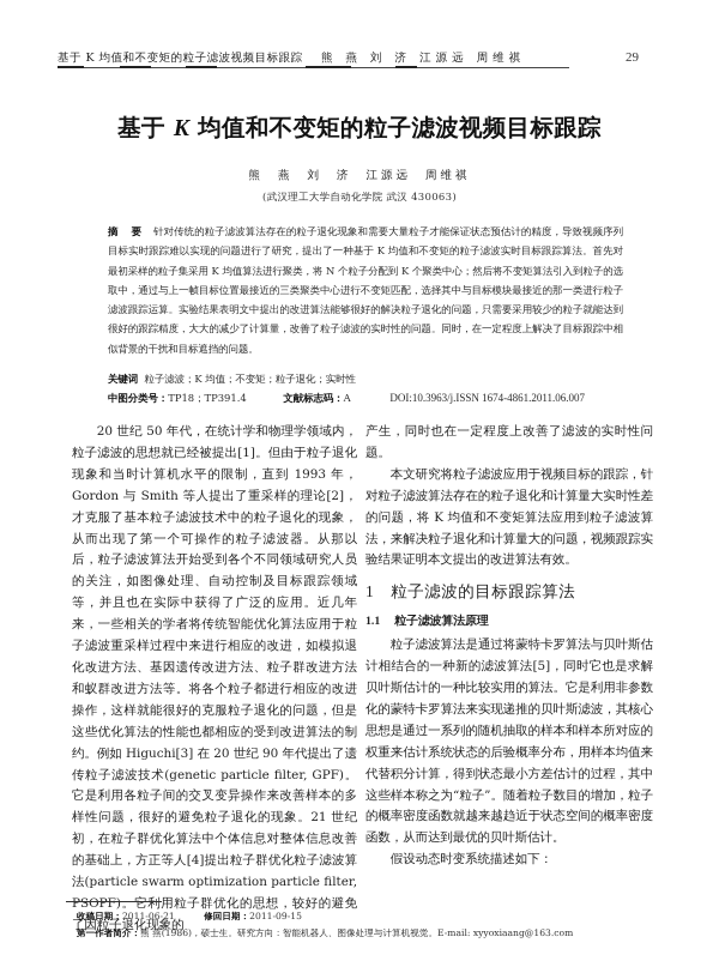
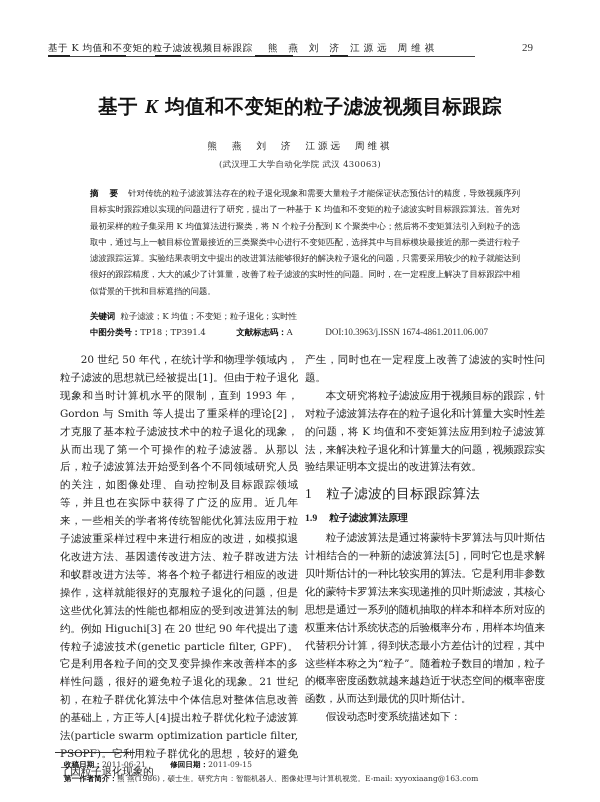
  基于 K 均值和不变矩的粒子滤波视频目标跟踪
  熊 燕 刘 济 江源远 周维祺
  29
  基于 K 均值和不变矩的粒子滤波视频目标跟踪
  熊 燕 刘 济 江源远 周维祺
  (武汉理工大学自动化学院 武汉 430063)
  摘 要 针对传统的粒子滤波算法存在的粒子退化现象和需要大量粒子才能保证状态预估计的精度，导致视频序列目标实时跟踪难以实现的问题进行了研究，提出了一种基于 K 均值和不变矩的粒子滤波实时目标跟踪算法。首先对最初采样的粒子集采用 K 均值算法进行聚类，将 N 个粒子分配到 K 个聚类中心；然后将不变矩算法引入到粒子的选取中，通过与上一帧目标位置最接近的三类聚类中心进行不变矩匹配，选择其中与目标模块最接近的那一类进行粒子滤波跟踪运算。实验结果表明文中提出的改进算法能够很好的解决粒子退化的问题，只需要采用较少的粒子就能达到很好的跟踪精度，大大的减少了计算量，改善了粒子滤波的实时性的问题。同时，在一定程度上解决了目标跟踪中相似背景的干扰和目标遮挡的问题。
  关键词 粒子滤波；K 均值；不变矩；粒子退化；实时性
  中图分类号：TP18；TP391.4 文献标志码：A DOI:10.3963/j.ISSN 1674-4861.2011.06.007
  20 世纪 50 年代，在统计学和物理学领域内，粒子滤波的思想就已经被提出[1]。但由于粒子退化现象和当时计算机水平的限制，直到 1993 年，Gordon 与 Smith 等人提出了重采样的理论[2]，才克服了基本粒子滤波技术中的粒子退化的现象，从而出现了第一个可操作的粒子滤波器。从那以后，粒子滤波算法开始受到各个不同领域研究人员的关注，如图像处理、自动控制及目标跟踪领域等，并且也在实际中获得了广泛的应用。近几年来，一些相关的学者将传统智能优化算法应用于粒子滤波重采样过程中来进行相应的改进，如模拟退化改进方法、基因遗传改进方法、粒子群改进方法和蚁群改进方法等。将各个粒子都进行相应的改进操作，这样就能很好的克服粒子退化的问题，但是这些优化算法的性能也都相应的受到改进算法的制约。例如 Higuchi[3] 在 20 世纪 90 年代提出了遗传粒子滤波技术(genetic particle filter, GPF)。它是利用各粒子间的交叉变异操作来改善样本的多样性问题，很好的避免粒子退化的现象。21 世纪初，在粒子群优化算法中个体信息对整体信息改善的基础上，方正等人[4]提出粒子群优化粒子滤波算法(particle swarm optimization particle filter, PSOPF)。它利用粒子群优化的思想，较好的避免了因粒子退化现象的
  产生，同时也在一定程度上改善了滤波的实时性问题。
  本文研究将粒子滤波应用于视频目标的跟踪，针对粒子滤波算法存在的粒子退化和计算量大实时性差的问题，将 K 均值和不变矩算法应用到粒子滤波算法，来解决粒子退化和计算量大的问题，视频跟踪实验结果证明本文提出的改进算法有效。
  1 粒子滤波的目标跟踪算法
- 1.1 粒子滤波算法原理
+ 1.9 粒子滤波算法原理
  粒子滤波算法是通过将蒙特卡罗算法与贝叶斯估计相结合的一种新的滤波算法[5]，同时它也是求解贝叶斯估计的一种比较实用的算法。它是利用非参数化的蒙特卡罗算法来实现递推的贝叶斯滤波，其核心思想是通过一系列的随机抽取的样本和样本所对应的权重来估计系统状态的后验概率分布，用样本均值来代替积分计算，得到状态最小方差估计的过程，其中这些样本称之为“粒子”。随着粒子数目的增加，粒子的概率密度函数就越来越趋近于状态空间的概率密度函数，从而达到最优的贝叶斯估计。
  假设动态时变系统描述如下：
  收稿日期：2011-06-21 修回日期：2011-09-15
  第一作者简介：熊 燕(1986)，硕士生。研究方向：智能机器人、图像处理与计算机视觉。E-mail: xyyoxiaang@163.com
